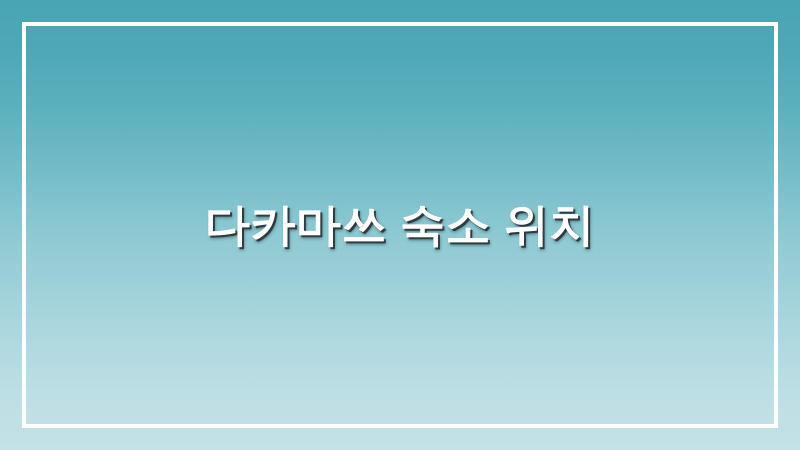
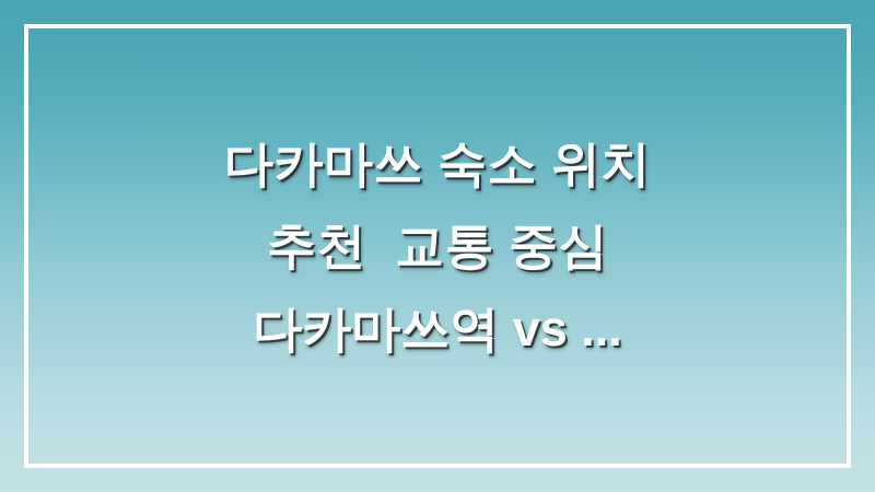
  다카마쓰 숙소 위치
+ 추천 교통 중심
+ 다카마쓰역 vs ...
